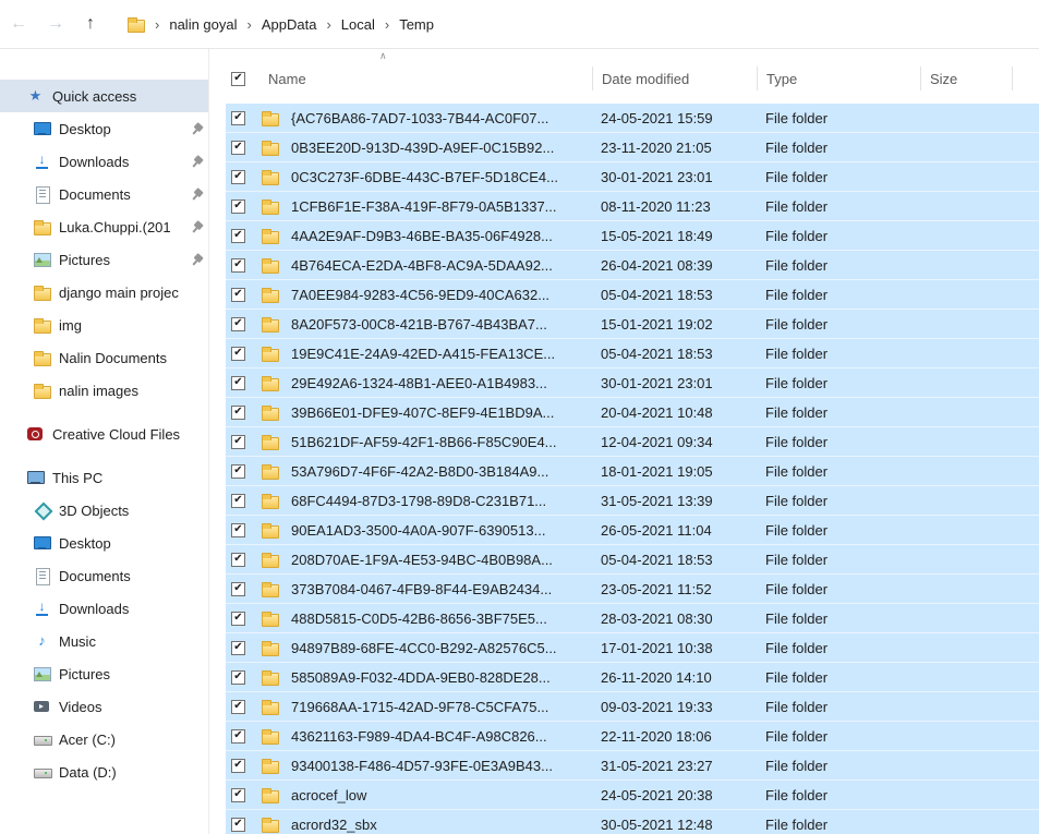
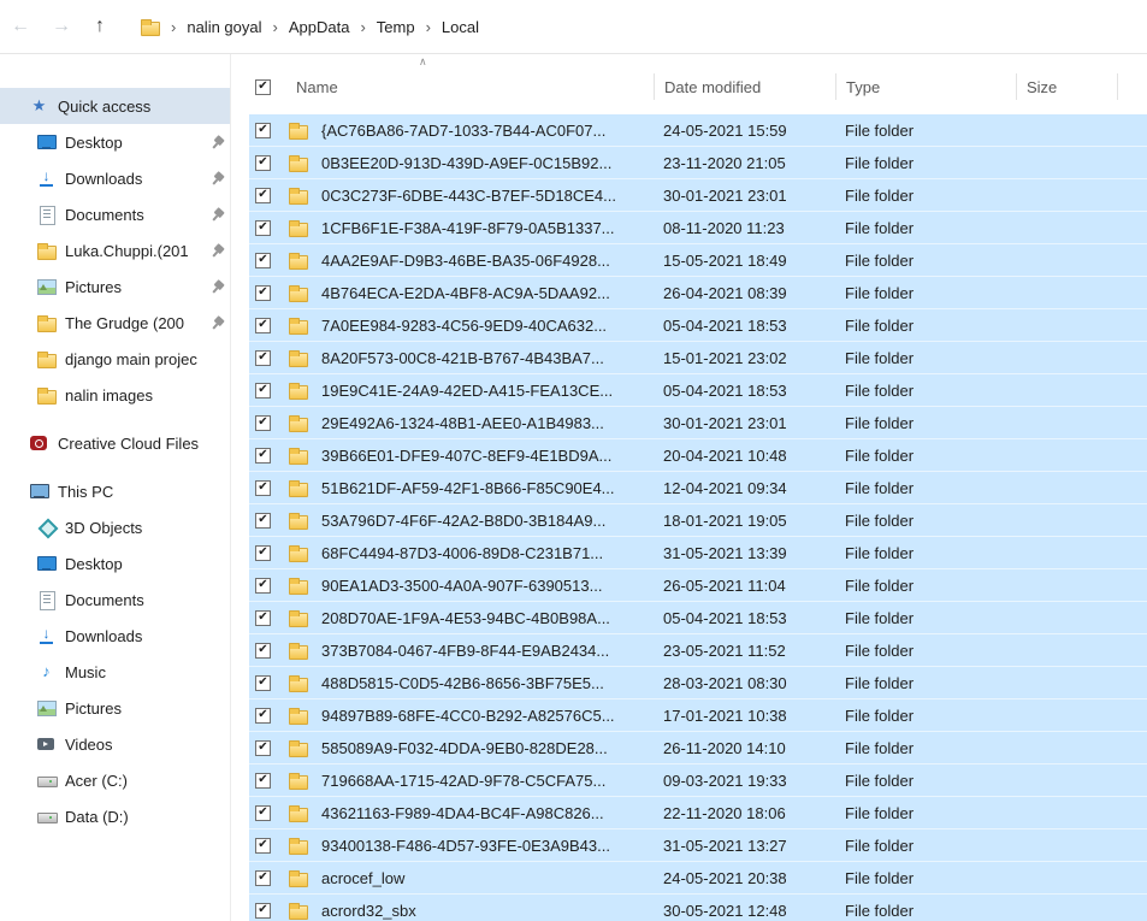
  ←
  →
  ↑
  ›
  nalin goyal
  ›
  AppData
  ›
- Local
+ Temp
  ›
- Temp
+ Local
  Quick access
  Desktop
  Downloads
  Documents
  Luka.Chuppi.(201
  Pictures
+ The Grudge (200
  django main projec
- img
- Nalin Documents
  nalin images
  Creative Cloud Files
  This PC
  3D Objects
  Desktop
  Documents
  Downloads
  Music
  Pictures
  Videos
  Acer (C:)
  Data (D:)
  ∧
  Name
  Date modified
  Type
  Size
  {AC76BA86-7AD7-1033-7B44-AC0F07...
  24-05-2021 15:59
  File folder
  0B3EE20D-913D-439D-A9EF-0C15B92...
  23-11-2020 21:05
  File folder
  0C3C273F-6DBE-443C-B7EF-5D18CE4...
  30-01-2021 23:01
  File folder
  1CFB6F1E-F38A-419F-8F79-0A5B1337...
  08-11-2020 11:23
  File folder
  4AA2E9AF-D9B3-46BE-BA35-06F4928...
  15-05-2021 18:49
  File folder
  4B764ECA-E2DA-4BF8-AC9A-5DAA92...
  26-04-2021 08:39
  File folder
  7A0EE984-9283-4C56-9ED9-40CA632...
  05-04-2021 18:53
  File folder
  8A20F573-00C8-421B-B767-4B43BA7...
- 15-01-2021 19:02
+ 15-01-2021 23:02
  File folder
  19E9C41E-24A9-42ED-A415-FEA13CE...
  05-04-2021 18:53
  File folder
  29E492A6-1324-48B1-AEE0-A1B4983...
  30-01-2021 23:01
  File folder
  39B66E01-DFE9-407C-8EF9-4E1BD9A...
  20-04-2021 10:48
  File folder
  51B621DF-AF59-42F1-8B66-F85C90E4...
  12-04-2021 09:34
  File folder
  53A796D7-4F6F-42A2-B8D0-3B184A9...
  18-01-2021 19:05
  File folder
- 68FC4494-87D3-1798-89D8-C231B71...
+ 68FC4494-87D3-4006-89D8-C231B71...
  31-05-2021 13:39
  File folder
  90EA1AD3-3500-4A0A-907F-6390513...
  26-05-2021 11:04
  File folder
  208D70AE-1F9A-4E53-94BC-4B0B98A...
  05-04-2021 18:53
  File folder
  373B7084-0467-4FB9-8F44-E9AB2434...
  23-05-2021 11:52
  File folder
  488D5815-C0D5-42B6-8656-3BF75E5...
  28-03-2021 08:30
  File folder
  94897B89-68FE-4CC0-B292-A82576C5...
  17-01-2021 10:38
  File folder
  585089A9-F032-4DDA-9EB0-828DE28...
  26-11-2020 14:10
  File folder
  719668AA-1715-42AD-9F78-C5CFA75...
  09-03-2021 19:33
  File folder
  43621163-F989-4DA4-BC4F-A98C826...
  22-11-2020 18:06
  File folder
  93400138-F486-4D57-93FE-0E3A9B43...
- 31-05-2021 23:27
+ 31-05-2021 13:27
  File folder
  acrocef_low
  24-05-2021 20:38
  File folder
  acrord32_sbx
  30-05-2021 12:48
  File folder
